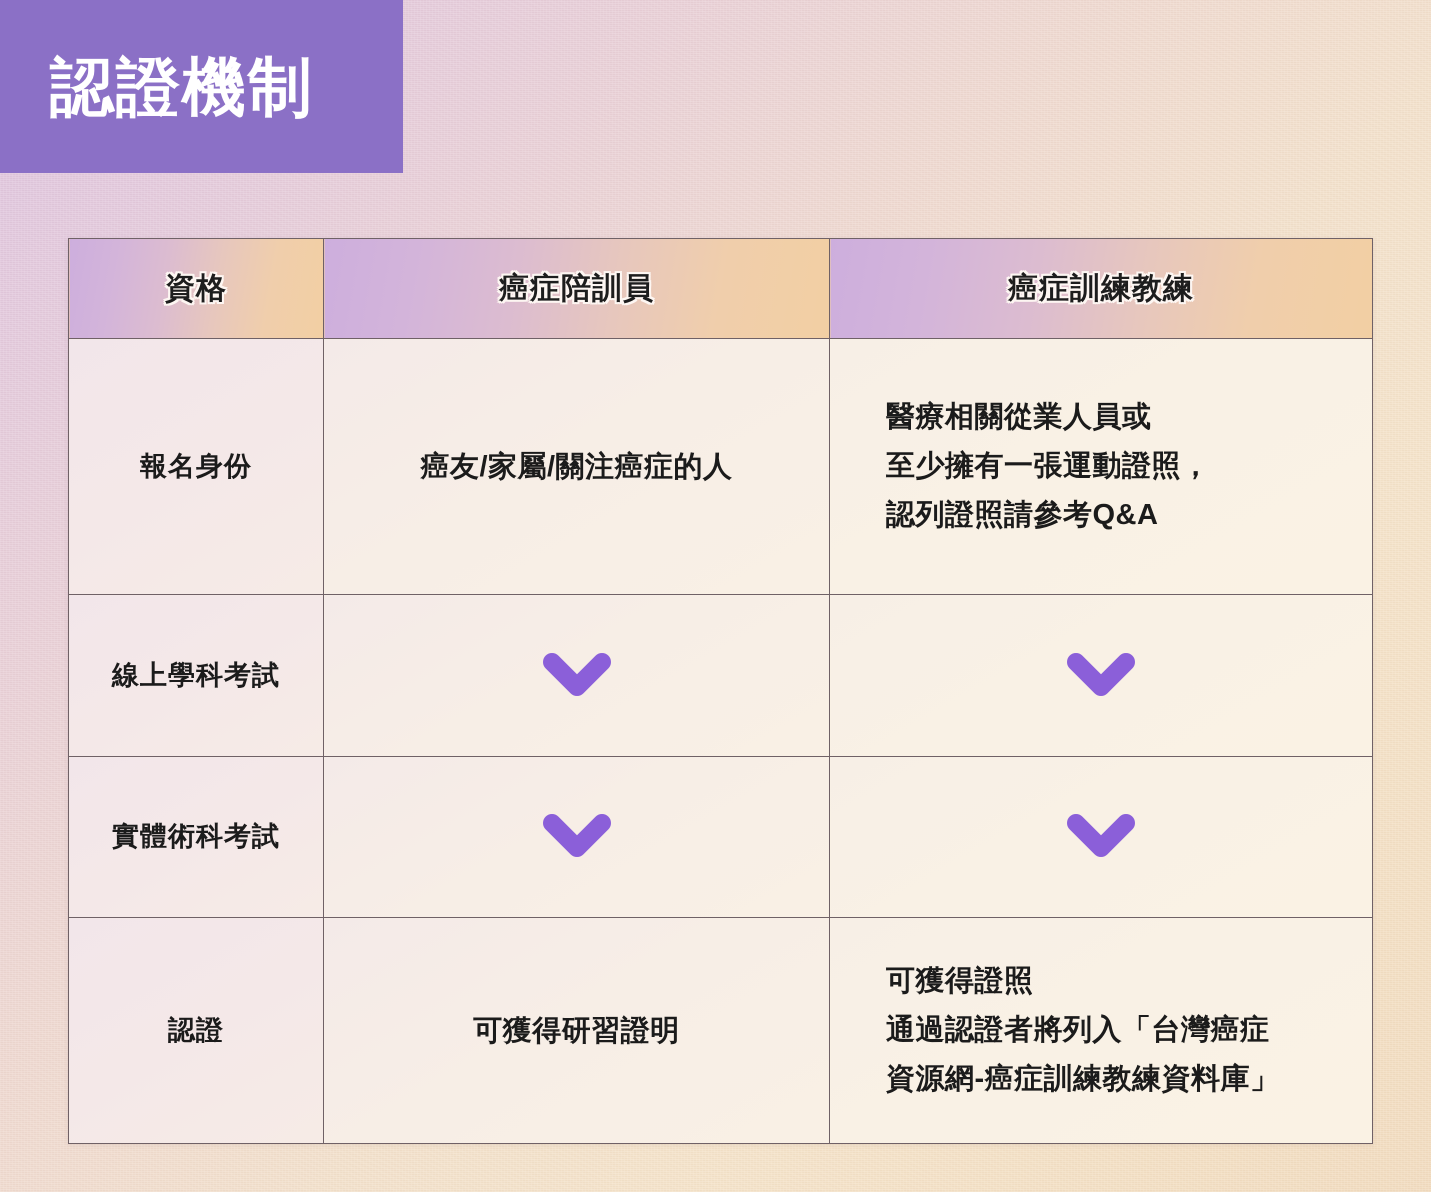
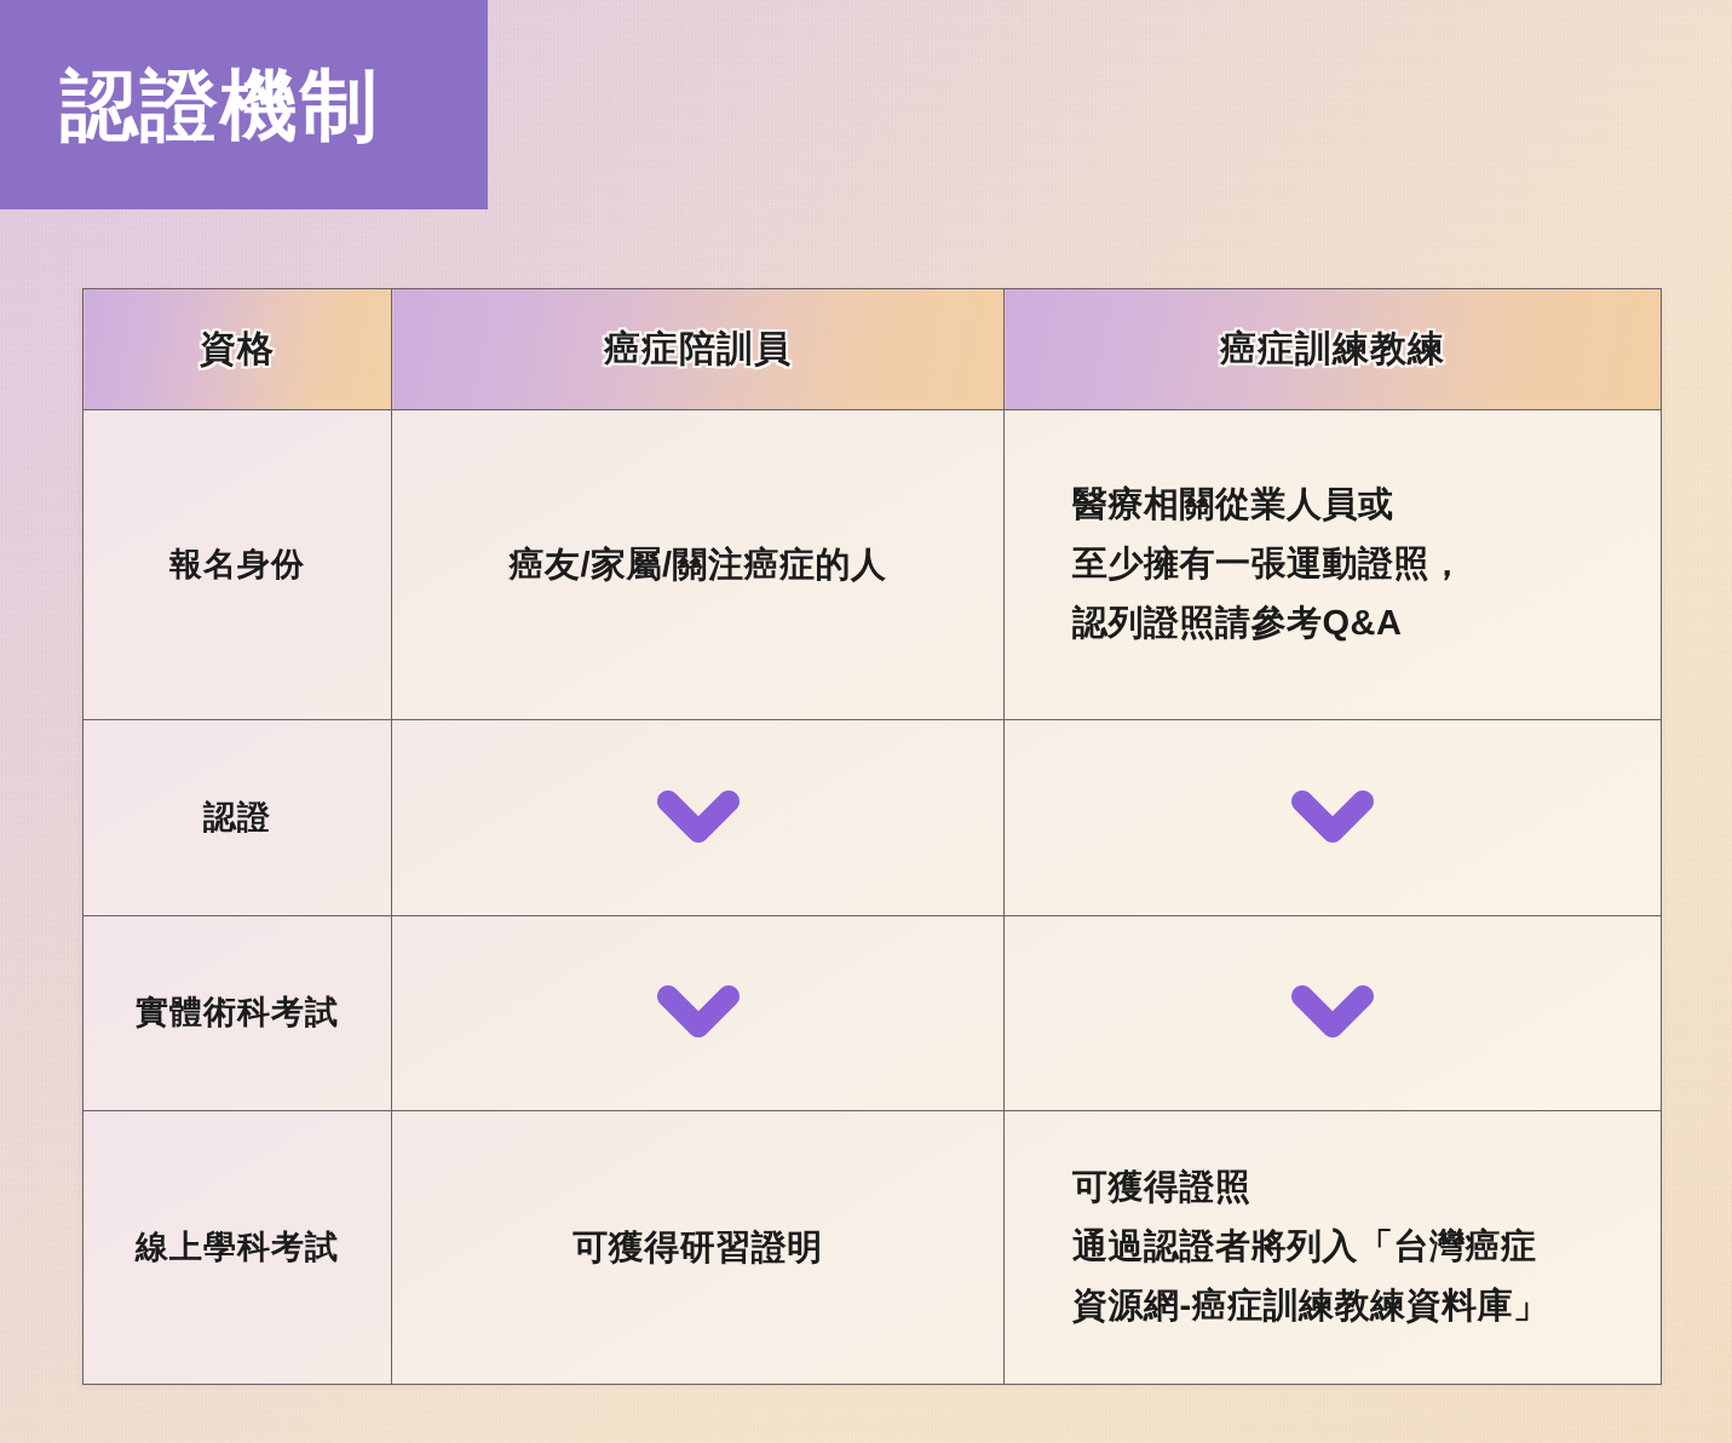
  認證機制
  資格	癌症陪訓員	癌症訓練教練
  報名身份	癌友/家屬/關注癌症的人	醫療相關從業人員或 至少擁有一張運動證照， 認列證照請參考Q&A
- 線上學科考試
+ 認證
  實體術科考試
- 認證	可獲得研習證明	可獲得證照 通過認證者將列入「台灣癌症 資源網-癌症訓練教練資料庫」
+ 線上學科考試	可獲得研習證明	可獲得證照 通過認證者將列入「台灣癌症 資源網-癌症訓練教練資料庫」
